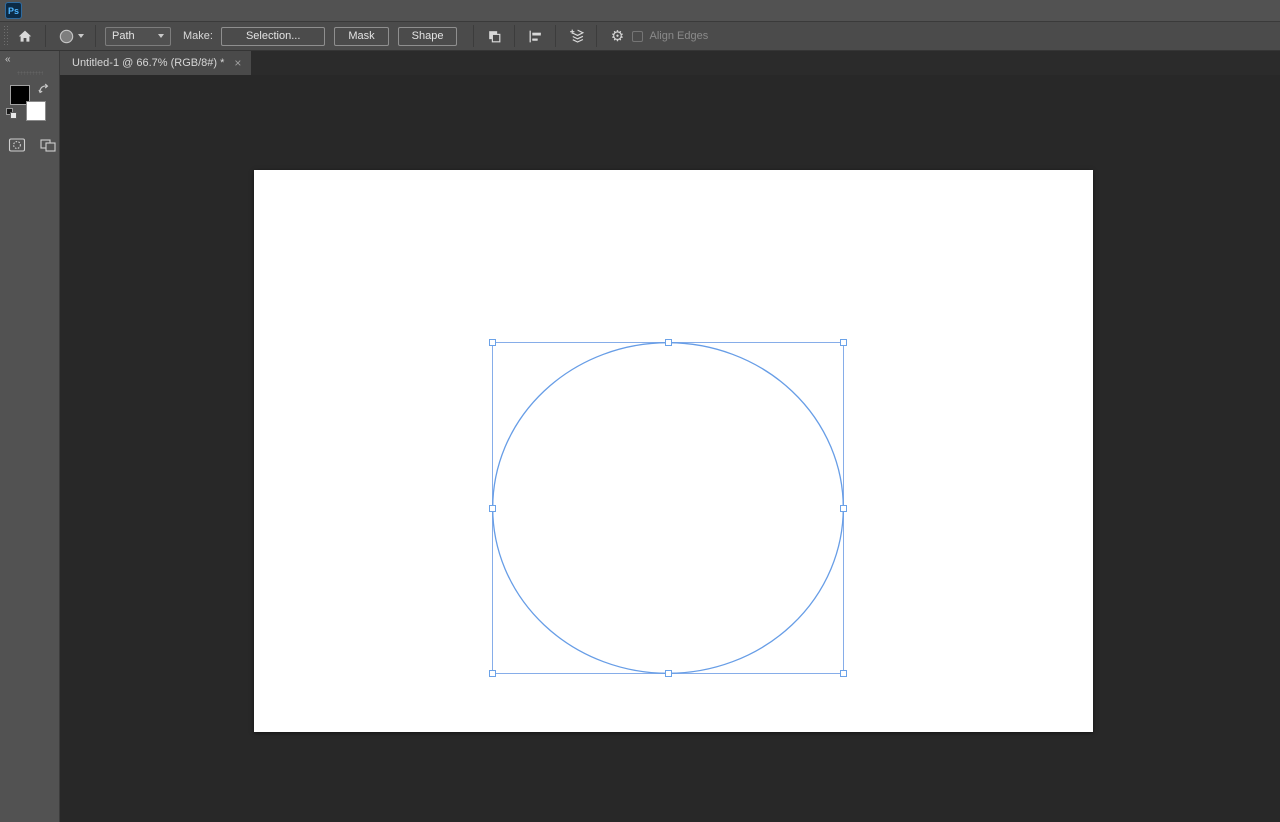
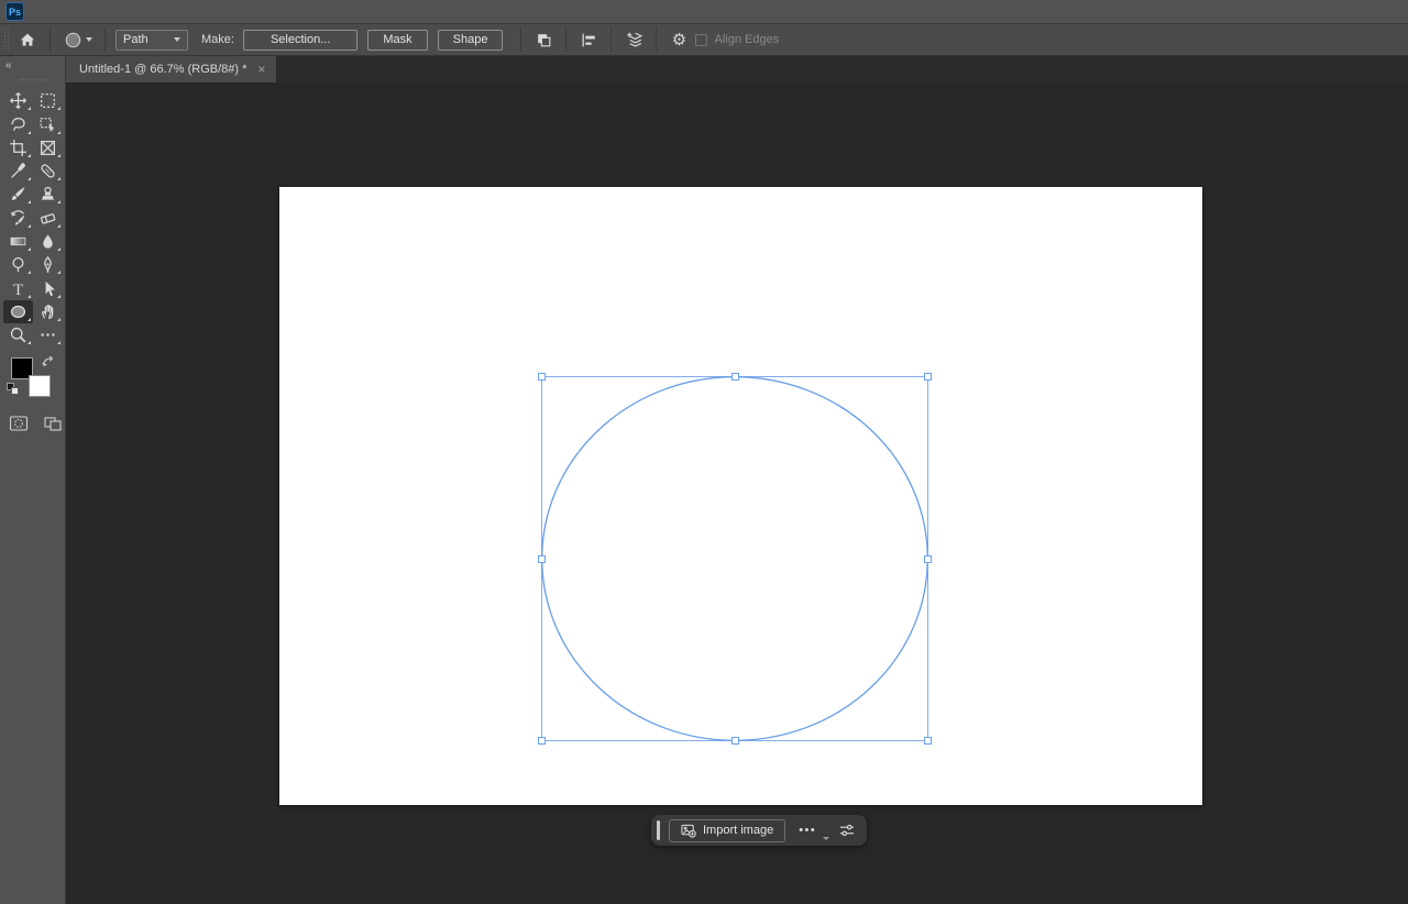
  Ps
  Path
  Make:
  Selection...
  Mask
  Shape
  ⚙
  Align Edges
  Untitled-1 @ 66.7% (RGB/8#) *
  ×
  «
+ T
+ Import image
+ •••
